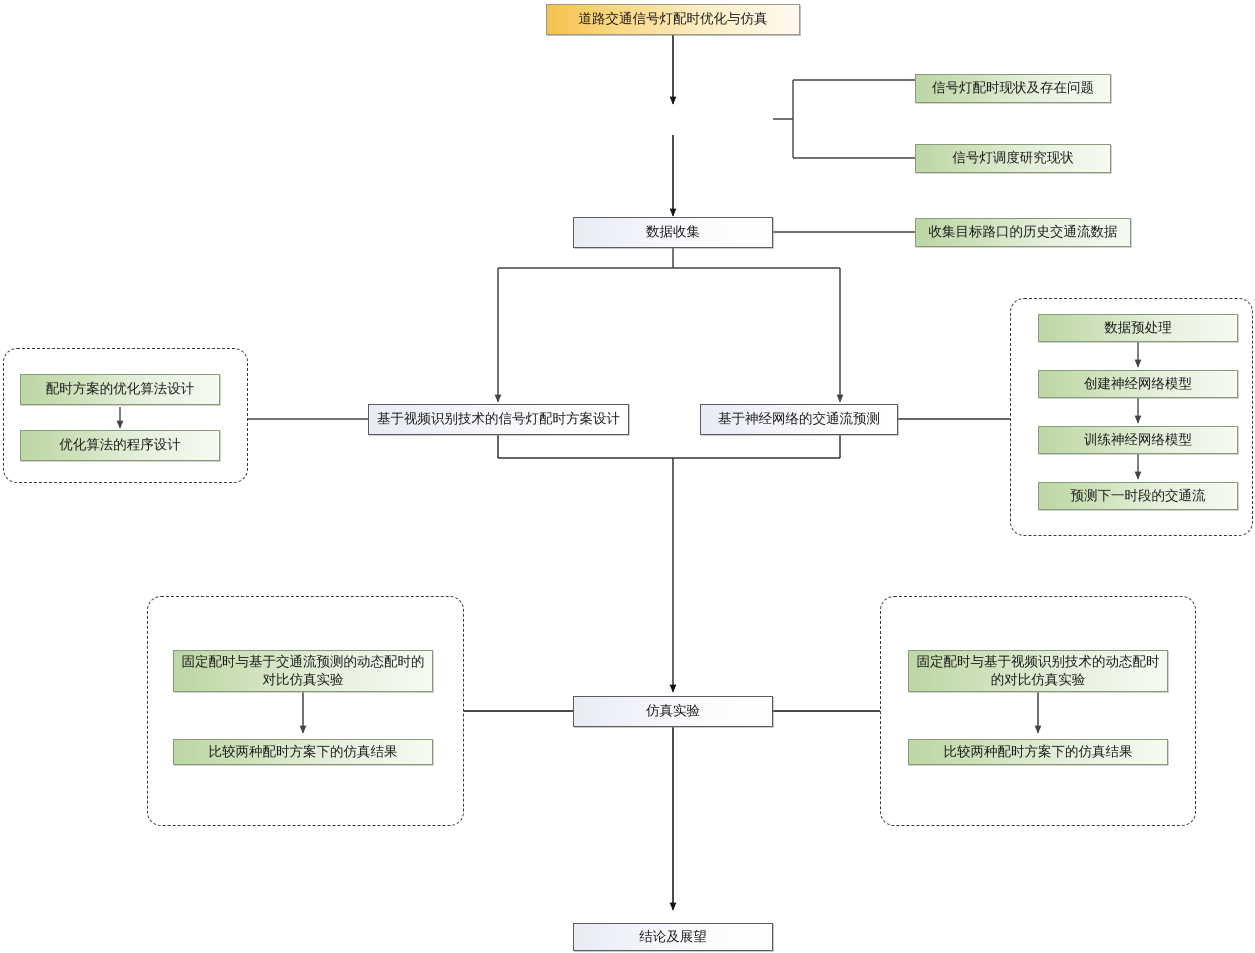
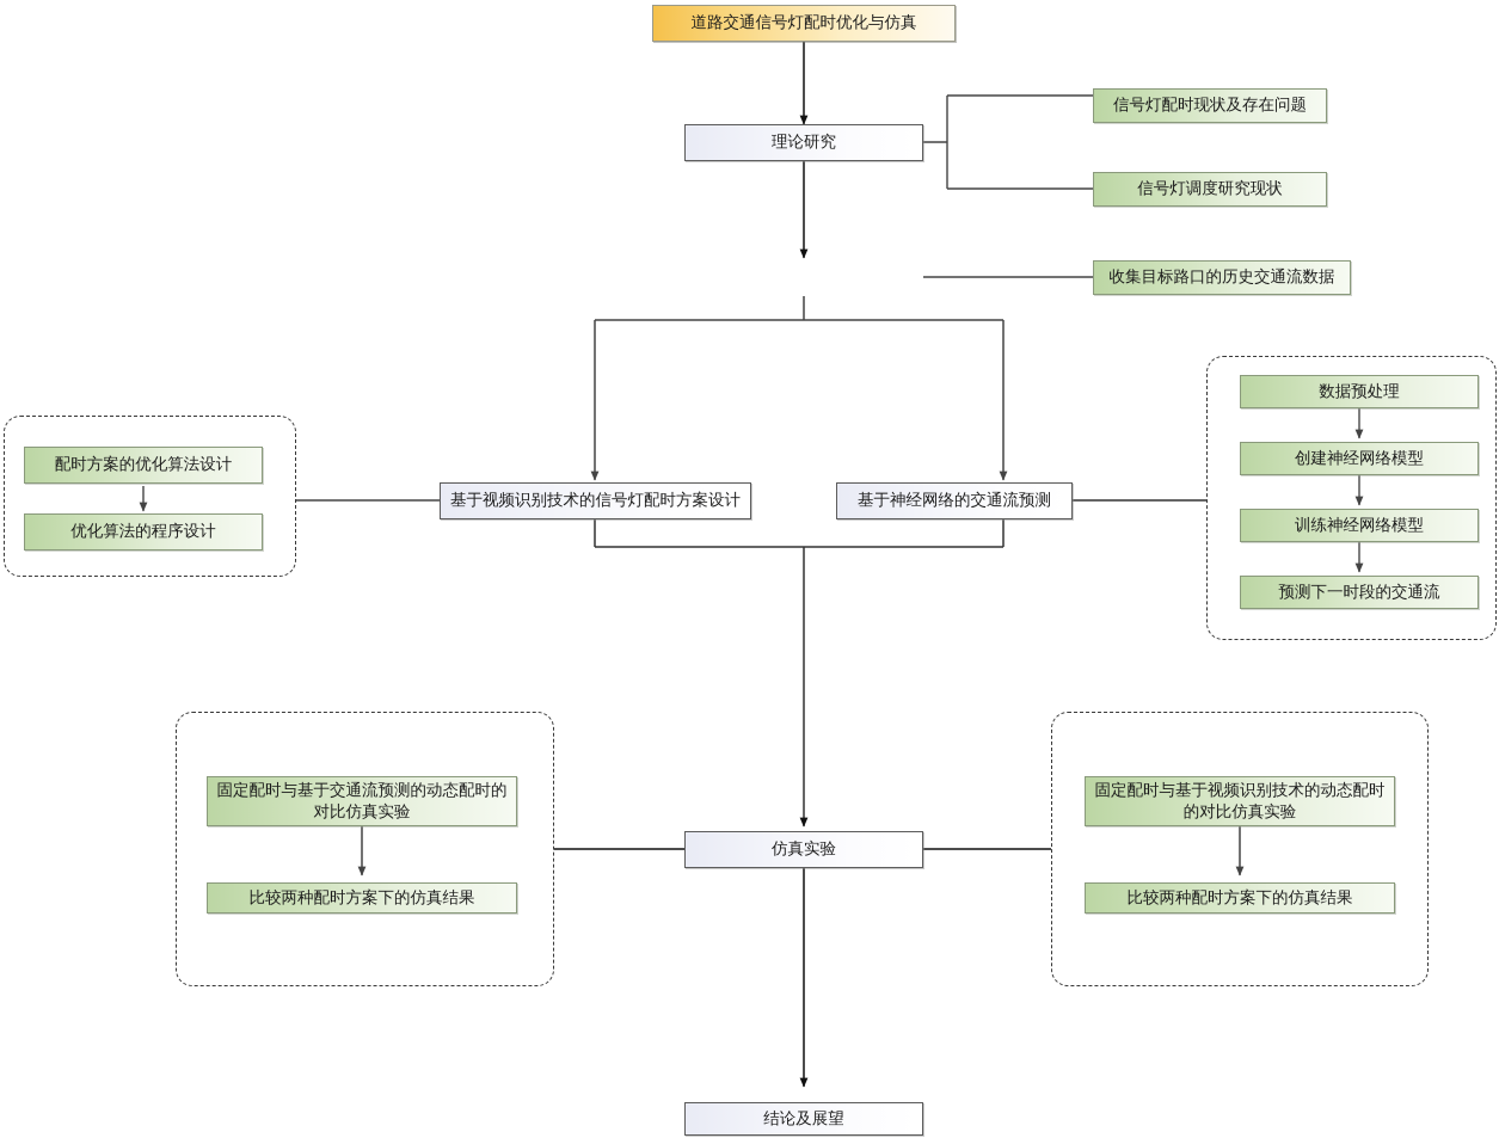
  道路交通信号灯配时优化与仿真
+ 理论研究
  信号灯配时现状及存在问题
  信号灯调度研究现状
- 数据收集
  收集目标路口的历史交通流数据
  基于视频识别技术的信号灯配时方案设计
  基于神经网络的交通流预测
  配时方案的优化算法设计
  优化算法的程序设计
  数据预处理
  创建神经网络模型
  训练神经网络模型
  预测下一时段的交通流
  仿真实验
  固定配时与基于交通流预测的动态配时的对比仿真实验
  比较两种配时方案下的仿真结果
  固定配时与基于视频识别技术的动态配时的对比仿真实验
  比较两种配时方案下的仿真结果
  结论及展望
